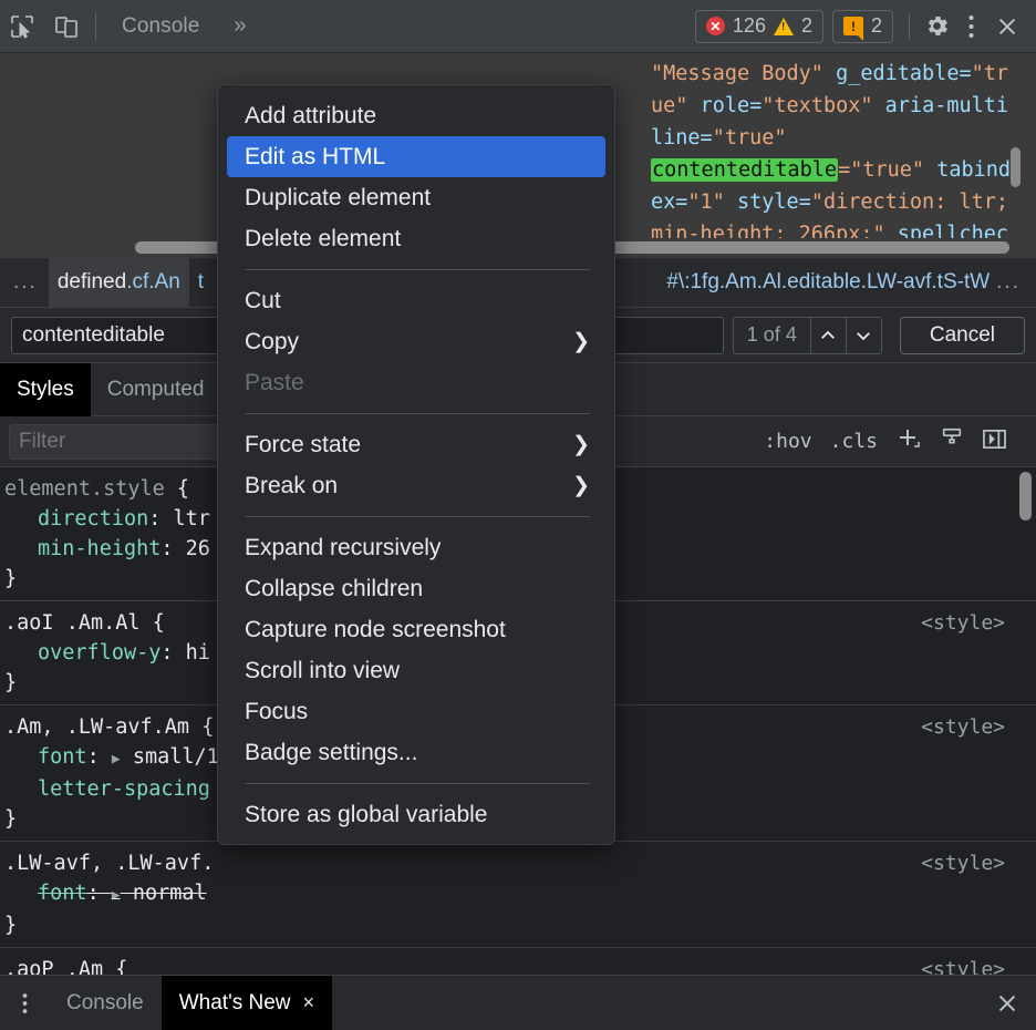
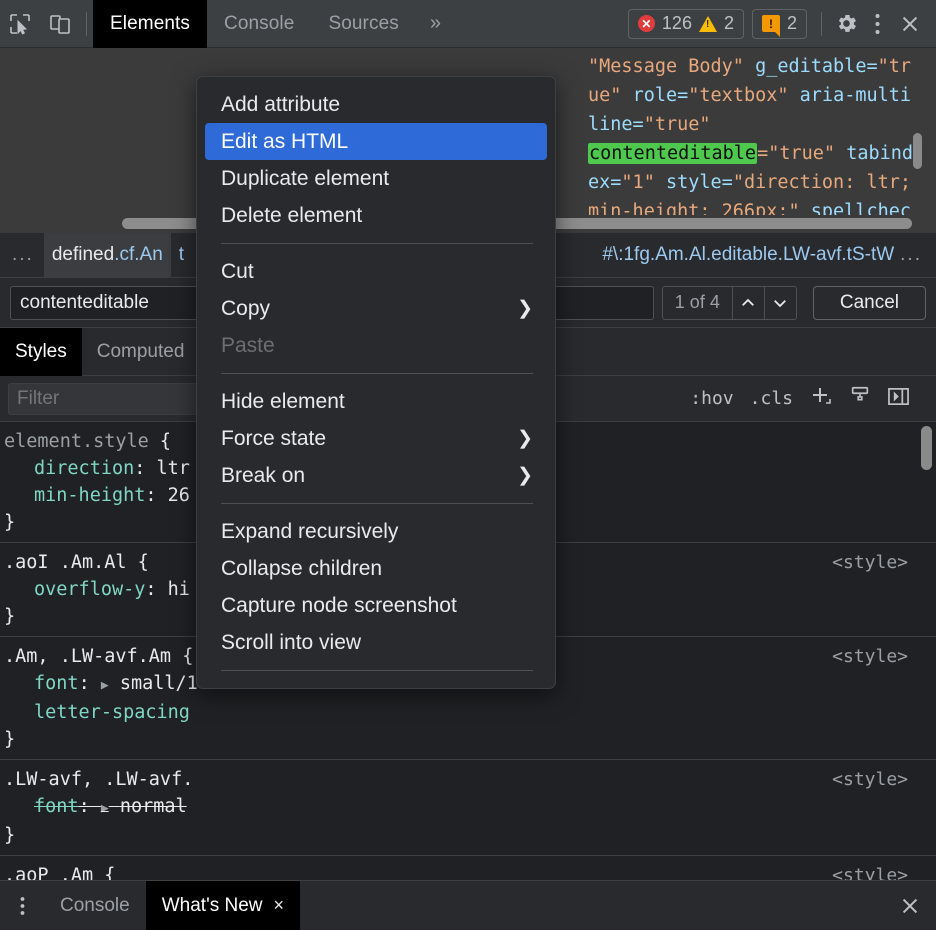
+ Elements
  Console
+ Sources
  »
  ✕
  126
  2
  !
  2
  "Message Body" g_editable="true" role="textbox" aria-multiline="true" contenteditable="true" tabindex="1" style="direction: ltr; min-height: 266px;" spellchec
  ...
  defined
  .cf.An
  t
  #\:1fg.Am.Al.editable.LW-avf.tS-tW
  ...
  contenteditable
  1 of 4
  Cancel
  Styles
  Computed
  Filter
  :hov
  .cls
  element.style {
  direction: ltr
  min-height: 26
  }
  .aoI .Am.Al {
  overflow-y: hi
  }
  <style>
  .Am, .LW-avf.Am {
  font: ▶ small/1
  letter-spacing
  }
  <style>
  .LW-avf, .LW-avf.
  font: ▶ normal
  }
  <style>
  .aoP .Am {
  <style>
  Console
  What's New
  ×
  Add attribute
  Edit as HTML
  Duplicate element
  Delete element
  Cut
  Copy
  ❯
  Paste
+ Hide element
  Force state
  ❯
  Break on
  ❯
  Expand recursively
  Collapse children
  Capture node screenshot
  Scroll into view
- Focus
- Badge settings...
- Store as global variable
